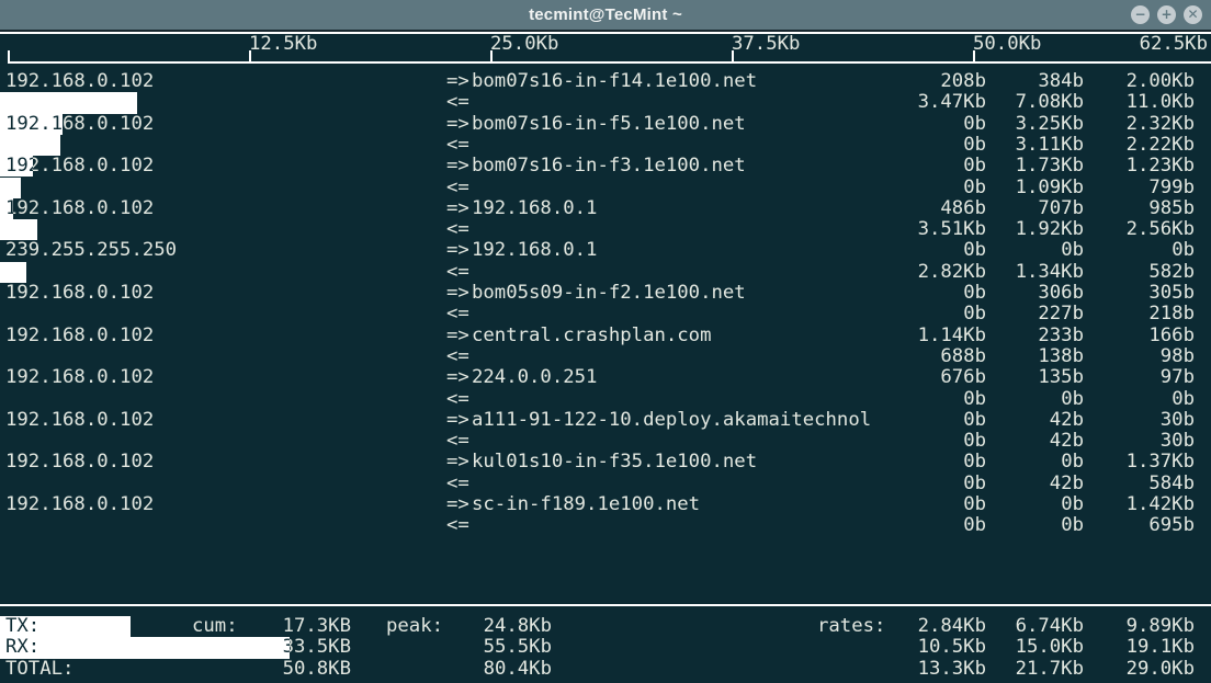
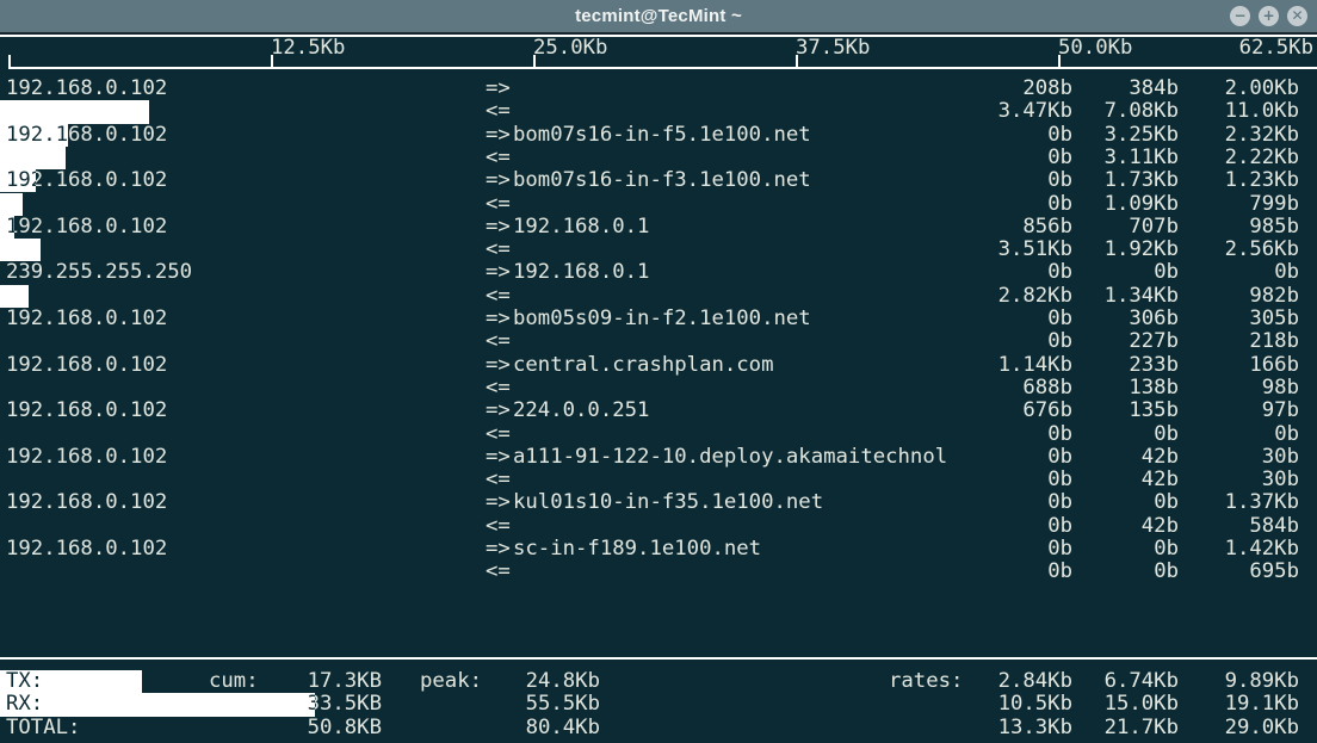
  tecmint@TecMint ~
  −
  +
  ✕
  12.5Kb
  25.0Kb
  37.5Kb
  50.0Kb
  62.5Kb
  192.168.0.102
  =>
- bom07s16-in-f14.1e100.net
  208b
  384b
  2.00Kb
  <=
  3.47Kb
  7.08Kb
  11.0Kb
  =>
  bom07s16-in-f5.1e100.net
  0b
  3.25Kb
  2.32Kb
  <=
  0b
  3.11Kb
  2.22Kb
  2.168.0.102
  =>
  bom07s16-in-f3.1e100.net
  0b
  1.73Kb
  1.23Kb
  <=
  0b
  1.09Kb
  799b
  92.168.0.102
  =>
  192.168.0.1
- 486b
+ 856b
  707b
  985b
  <=
  3.51Kb
  1.92Kb
  2.56Kb
  239.255.255.250
  =>
  192.168.0.1
  0b
  0b
  0b
  <=
  2.82Kb
  1.34Kb
- 582b
+ 982b
  192.168.0.102
  =>
  bom05s09-in-f2.1e100.net
  0b
  306b
  305b
  <=
  0b
  227b
  218b
  192.168.0.102
  =>
  central.crashplan.com
  1.14Kb
  233b
  166b
  <=
  688b
  138b
  98b
  192.168.0.102
  =>
  224.0.0.251
  676b
  135b
  97b
  <=
  0b
  0b
  0b
  192.168.0.102
  =>
  a111-91-122-10.deploy.akamaitechnol
  0b
  42b
  30b
  <=
  0b
  42b
  30b
  192.168.0.102
  =>
  kul01s10-in-f35.1e100.net
  0b
  0b
  1.37Kb
  <=
  0b
  42b
  584b
  192.168.0.102
  =>
  sc-in-f189.1e100.net
  0b
  0b
  1.42Kb
  <=
  0b
  0b
  695b
  TX:
  cum:
  peak:
  rates:
  17.3KB
  24.8Kb
  2.84Kb
  6.74Kb
  9.89Kb
  RX:
  3.5KB
  55.5Kb
  10.5Kb
  15.0Kb
  19.1Kb
  TOTAL:
  50.8KB
  80.4Kb
  13.3Kb
  21.7Kb
  29.0Kb
